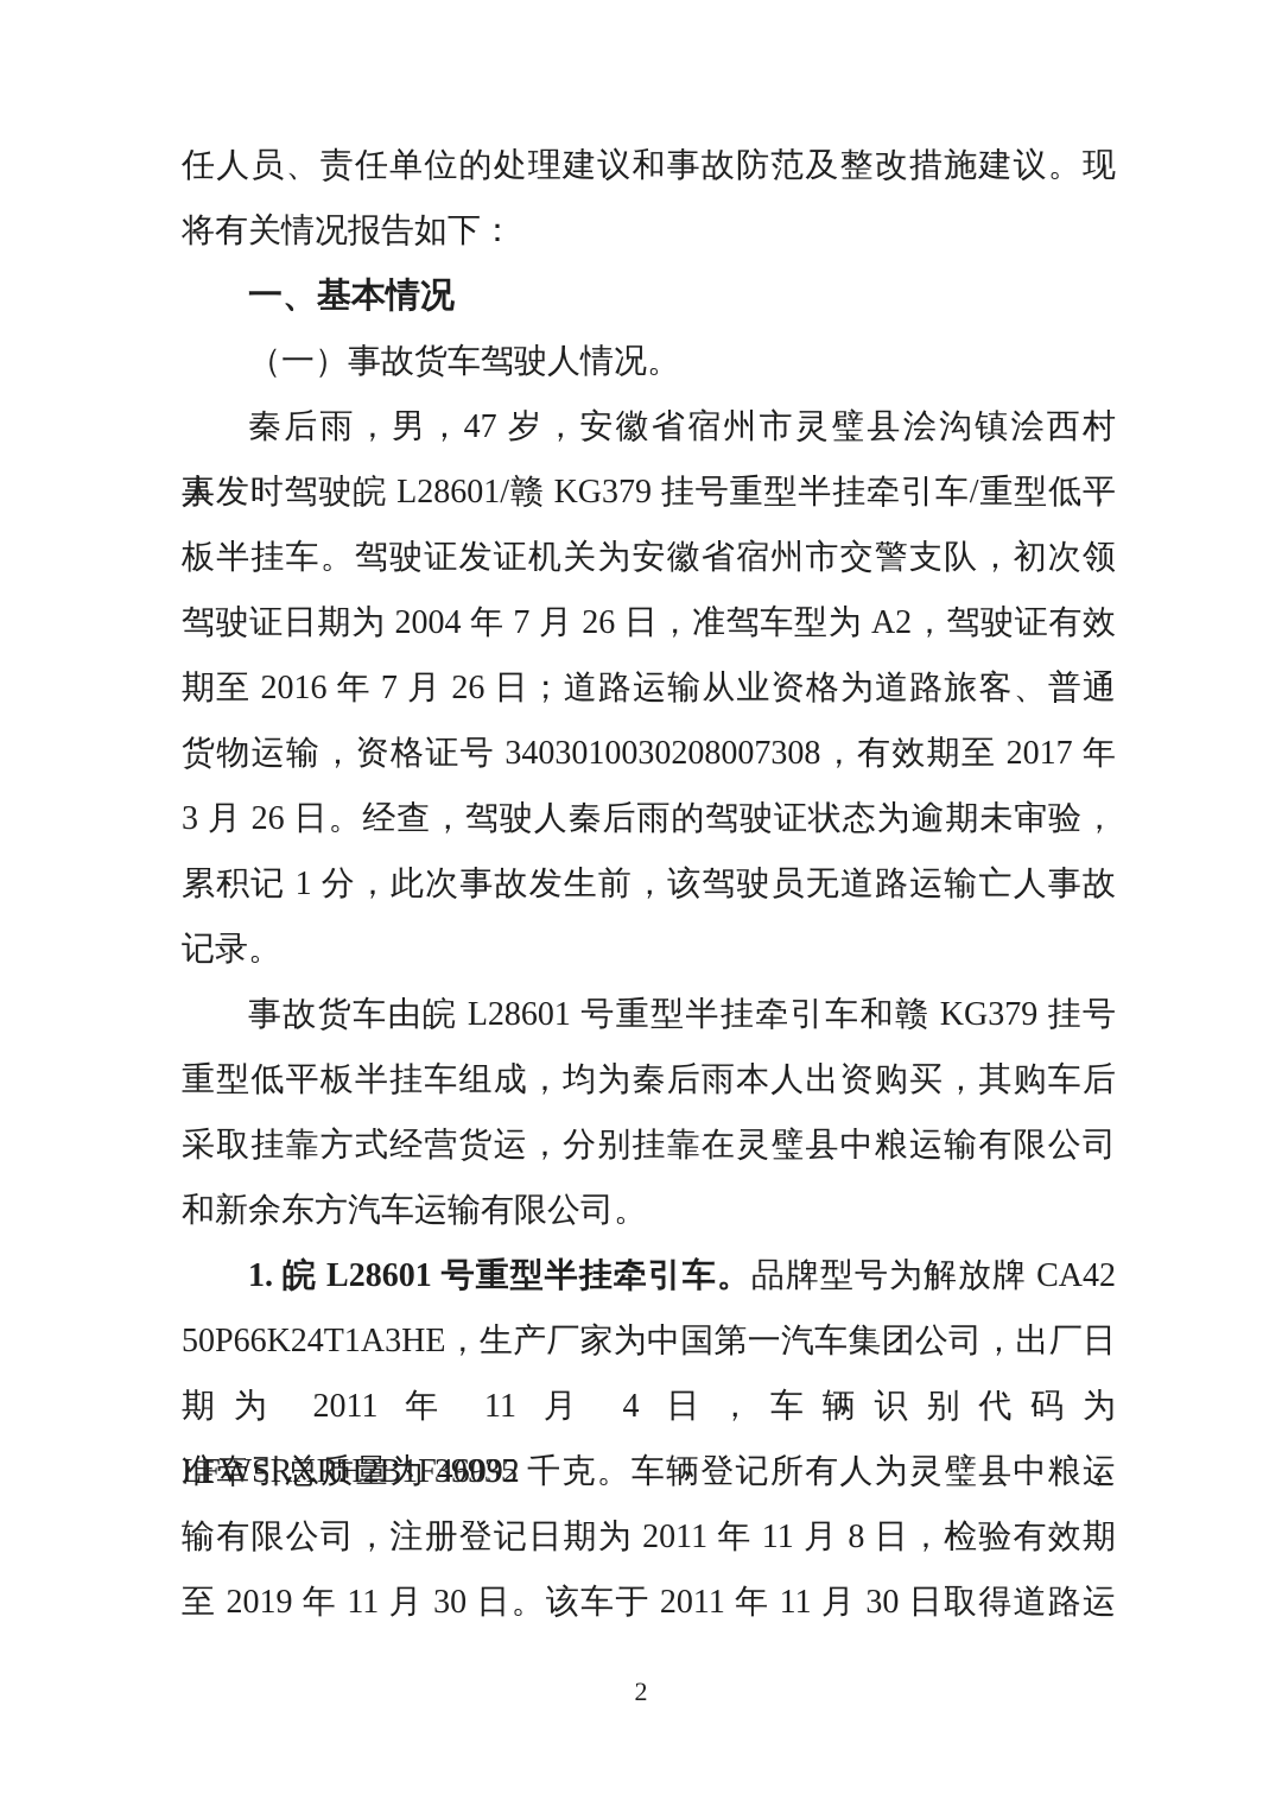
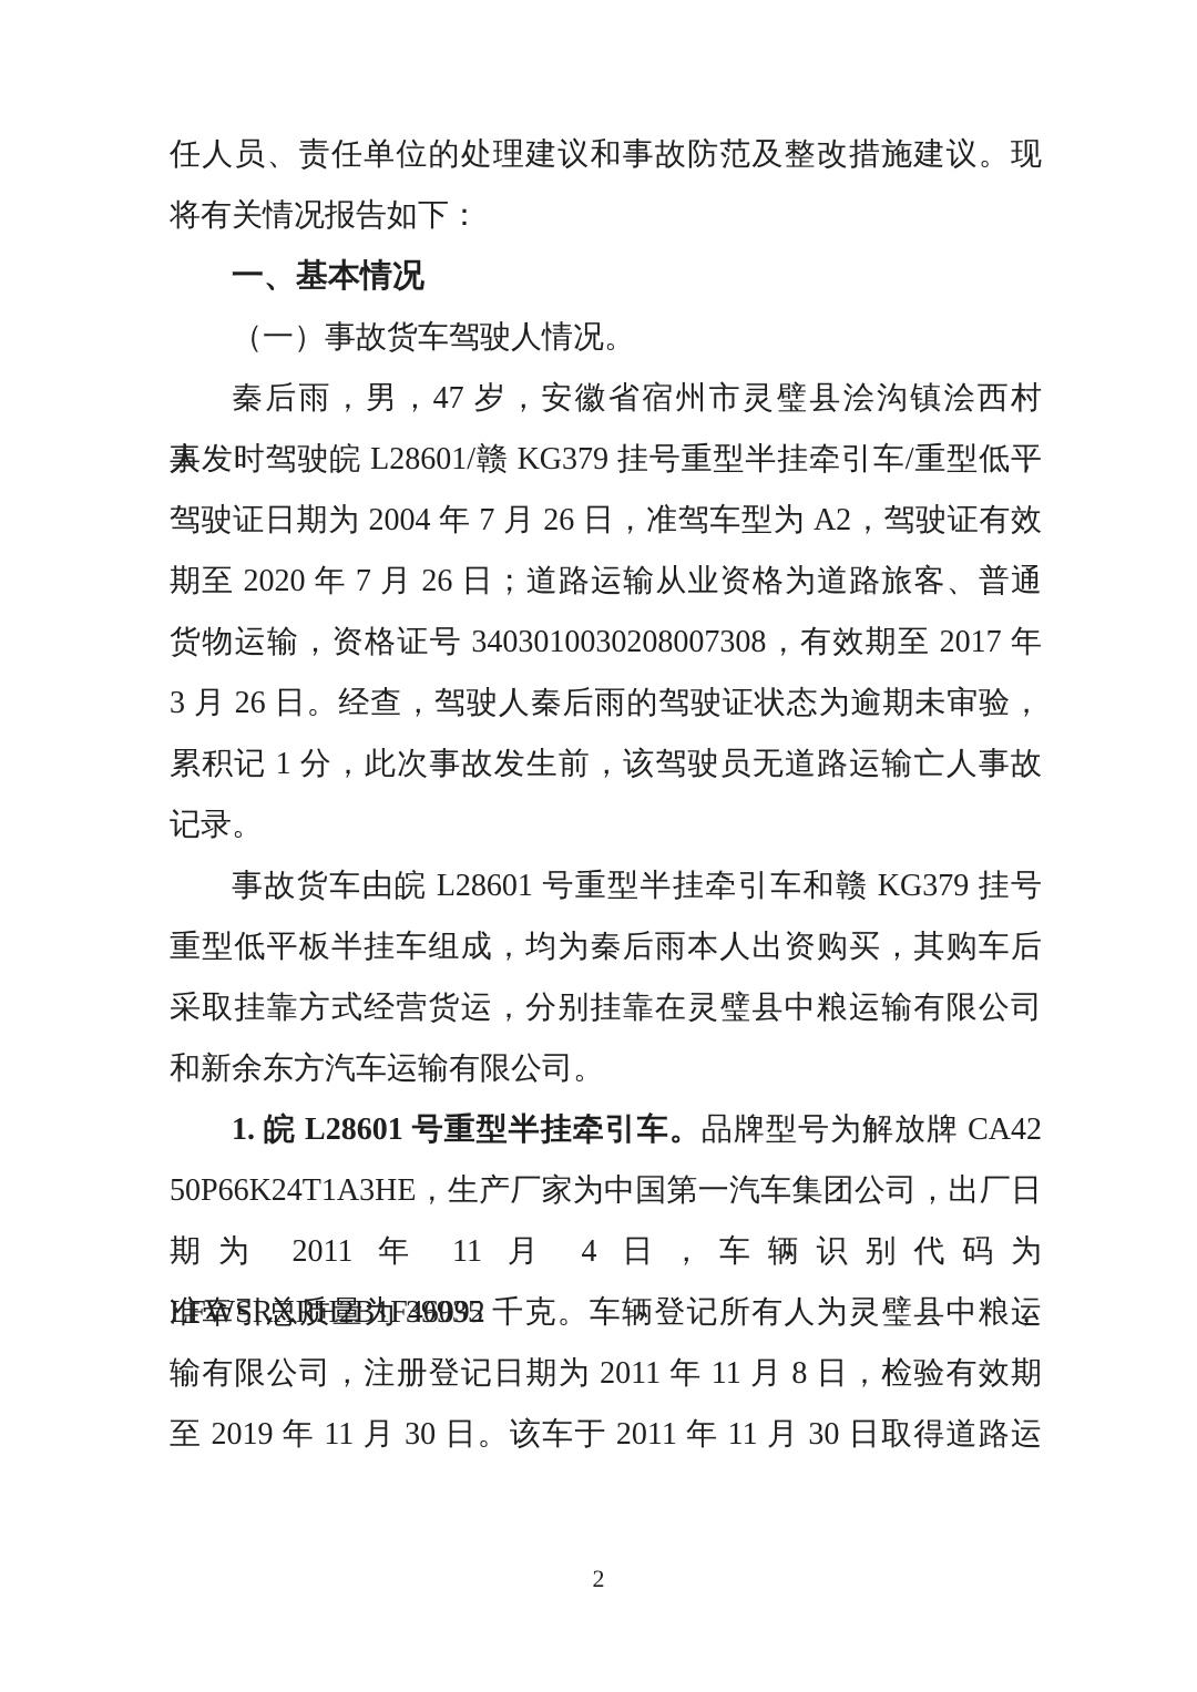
  任人员、责任单位的处理建议和事故防范及整改措施建议。现
  将有关情况报告如下：
  一、基本情况
  （一）事故货车驾驶人情况。
  秦后雨，男，47 岁，安徽省宿州市灵璧县浍沟镇浍西村人，
  事发时驾驶皖 L28601/赣 KG379 挂号重型半挂牵引车/重型低平
- 板半挂车。驾驶证发证机关为安徽省宿州市交警支队，初次领
  驾驶证日期为 2004 年 7 月 26 日，准驾车型为 A2，驾驶证有效
- 期至 2016 年 7 月 26 日；道路运输从业资格为道路旅客、普通
+ 期至 2020 年 7 月 26 日；道路运输从业资格为道路旅客、普通
  货物运输，资格证号 3403010030208007308，有效期至 2017 年
  3 月 26 日。经查，驾驶人秦后雨的驾驶证状态为逾期未审验，
  累积记 1 分，此次事故发生前，该驾驶员无道路运输亡人事故
  记录。
  事故货车由皖 L28601 号重型半挂牵引车和赣 KG379 挂号
  重型低平板半挂车组成，均为秦后雨本人出资购买，其购车后
  采取挂靠方式经营货运，分别挂靠在灵璧县中粮运输有限公司
  和新余东方汽车运输有限公司。
  1. 皖 L28601 号重型半挂牵引车。品牌型号为解放牌 CA42
  50P66K24T1A3HE，生产厂家为中国第一汽车集团公司，出厂日
  期为 2011 年 11 月 4 日，车辆识别代码为 LFWSRXRH2B1F46092，
  准牵引总质量为 39935 千克。车辆登记所有人为灵璧县中粮运
  输有限公司，注册登记日期为 2011 年 11 月 8 日，检验有效期
  至 2019 年 11 月 30 日。该车于 2011 年 11 月 30 日取得道路运
  2
